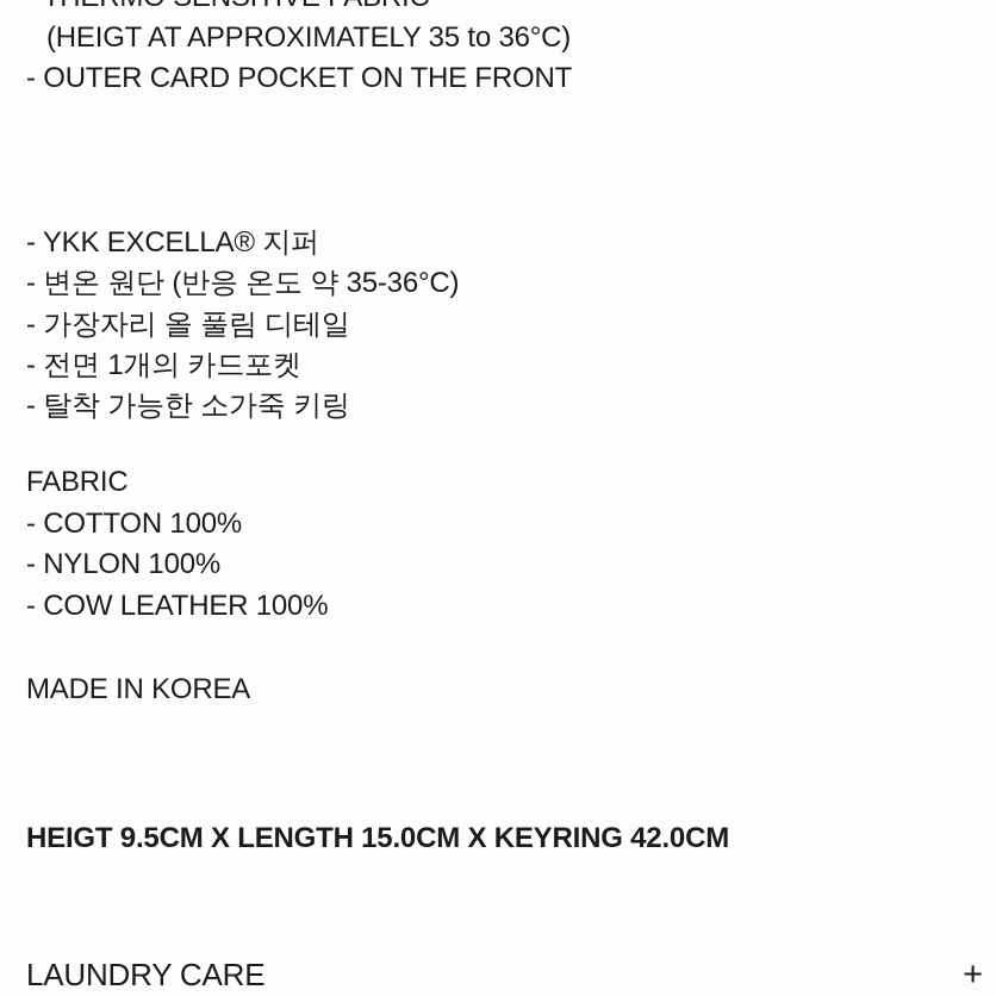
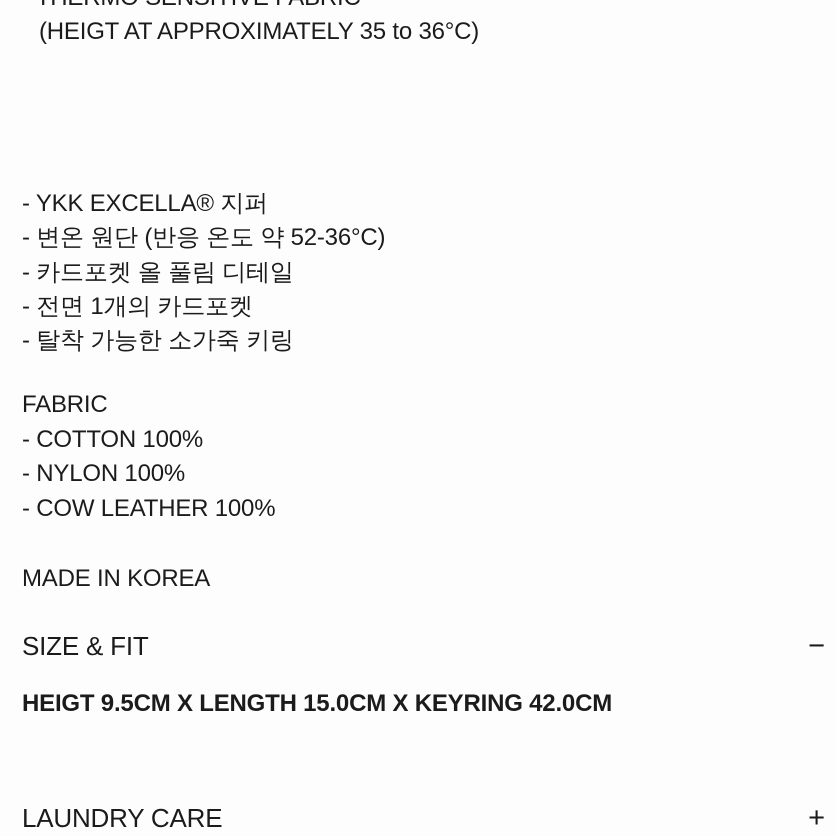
  (HEIGT AT APPROXIMATELY 35 to 36°C)
- - OUTER CARD POCKET ON THE FRONT
  - YKK EXCELLA® 지퍼
- - 변온 원단 (반응 온도 약 35-36°C)
+ - 변온 원단 (반응 온도 약 52-36°C)
- - 가장자리 올 풀림 디테일
+ - 카드포켓 올 풀림 디테일
  - 전면 1개의 카드포켓
  - 탈착 가능한 소가죽 키링
  FABRIC
  - COTTON 100%
  - NYLON 100%
  - COW LEATHER 100%
  MADE IN KOREA
+ SIZE & FIT
+ −
  HEIGT 9.5CM X LENGTH 15.0CM X KEYRING 42.0CM
  LAUNDRY CARE
  +
